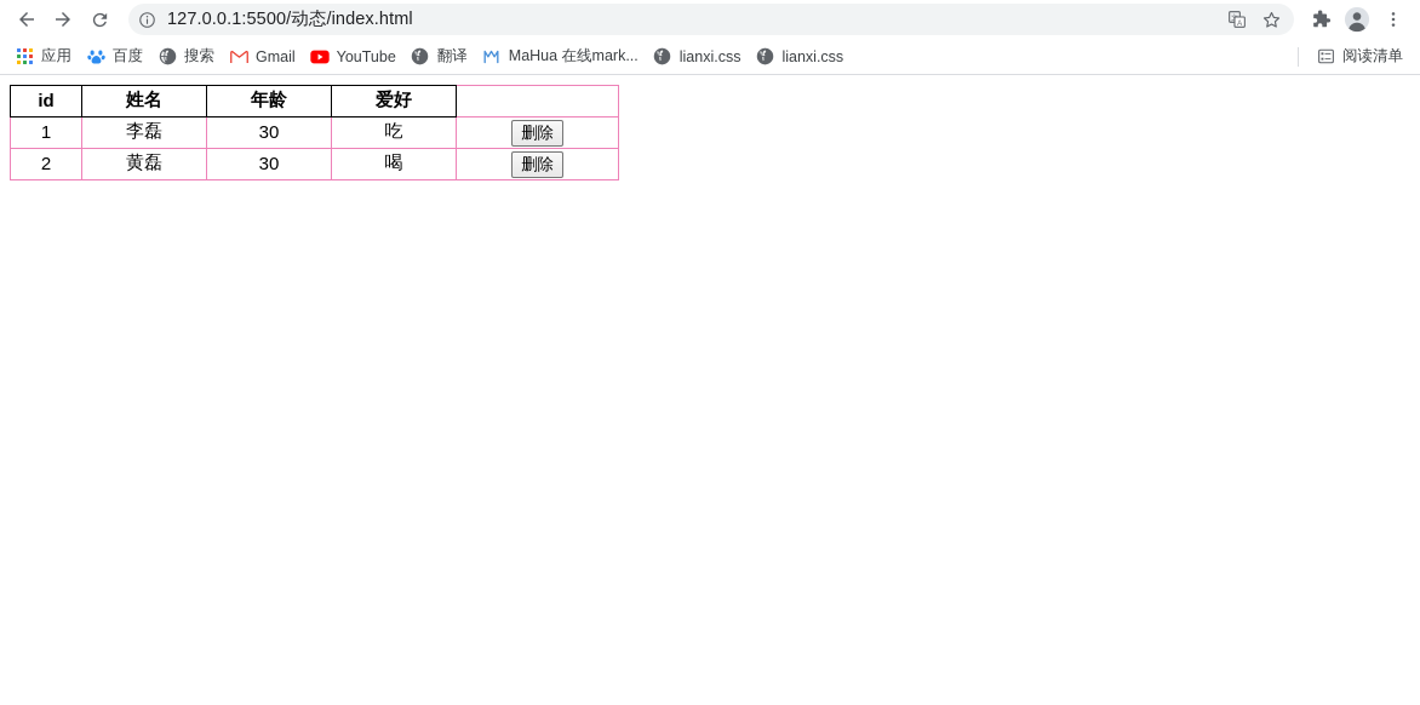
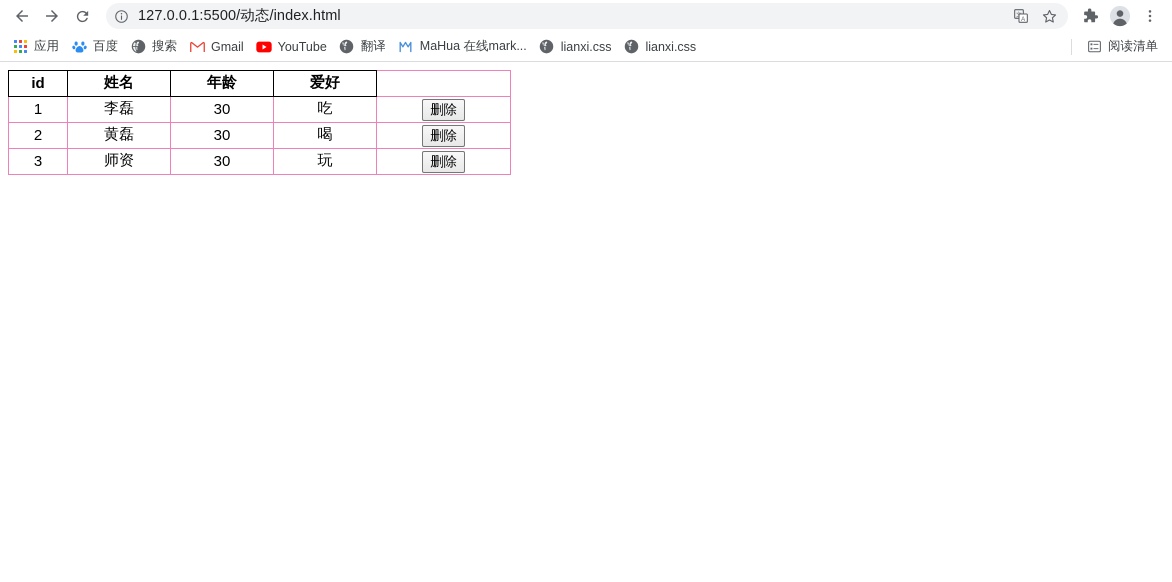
  127.0.0.1:5500/动态/index.html
  应用
  百度
  搜索
  Gmail
  YouTube
  翻译
  MaHua 在线mark...
  lianxi.css
  lianxi.css
  阅读清单
  id	姓名	年龄	爱好
  1	李磊	30	吃	删除
  2	黄磊	30	喝	删除
+ 3	师资	30	玩	删除
